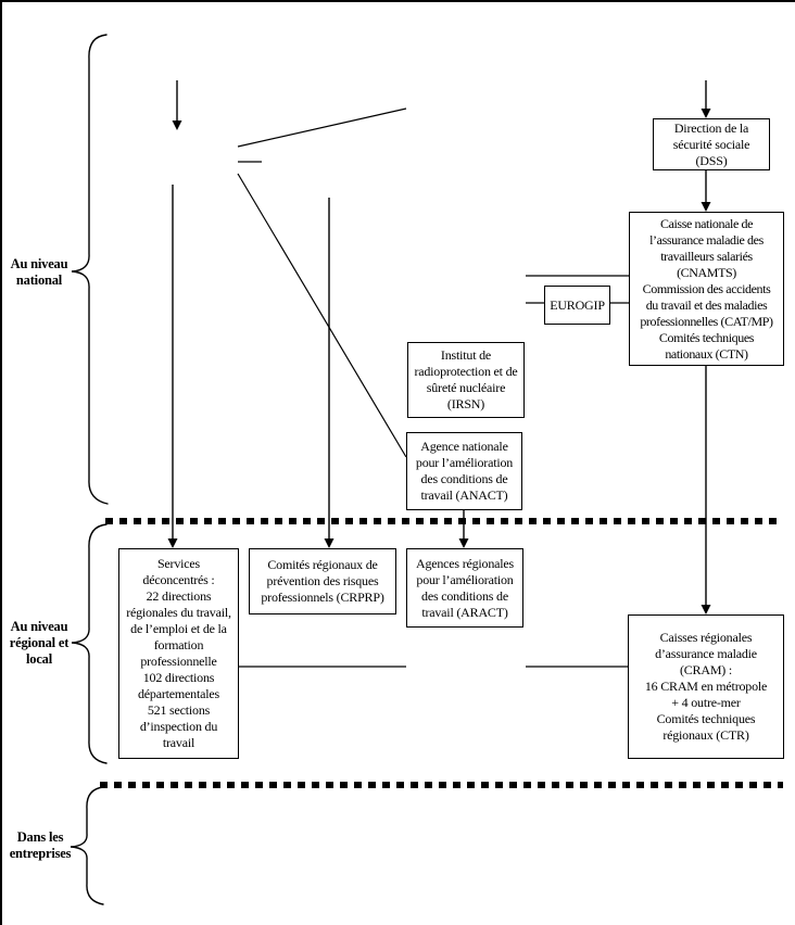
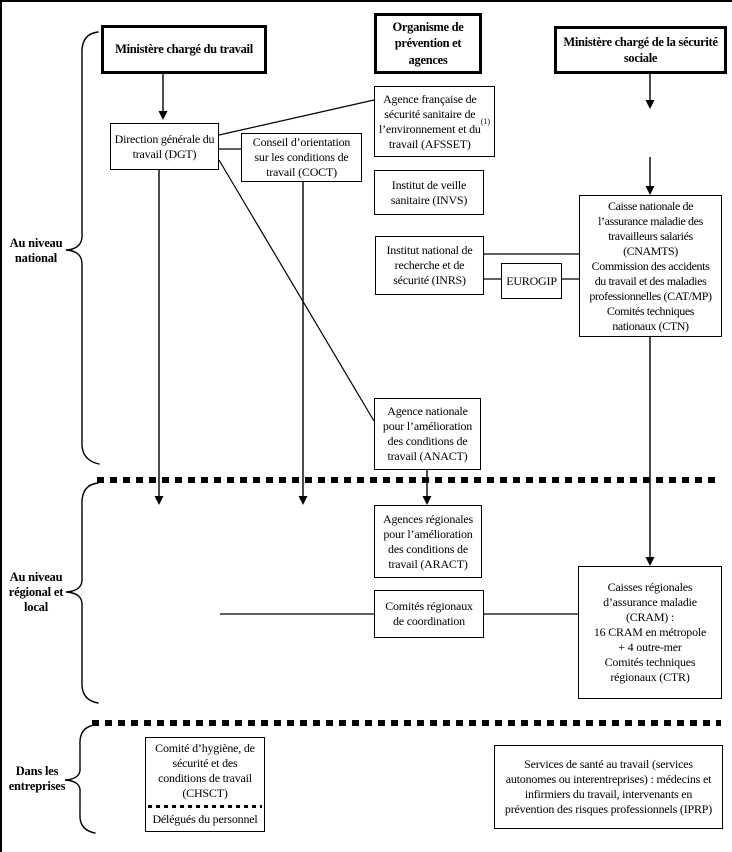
  Au niveau
  national
  Au niveau
  régional et
  local
  Dans les
  entreprises
+ Ministère chargé du travail
+ Organisme de
+ prévention et
+ agences
+ Ministère chargé de la sécurité
+ sociale
+ Direction générale du
+ travail (DGT)
+ Conseil d’orientation
+ sur les conditions de
+ travail (COCT)
+ Agence française de
+ sécurité sanitaire de
+ l’environnement et du
+ travail (AFSSET)
+ (1)
+ Institut de veille
+ sanitaire (INVS)
+ Institut national de
+ recherche et de
+ sécurité (INRS)
  EUROGIP
- Institut de
- radioprotection et de
- sûreté nucléaire
- (IRSN)
  Agence nationale
  pour l’amélioration
  des conditions de
  travail (ANACT)
- Direction de la
- sécurité sociale
- (DSS)
  Caisse nationale de
  l’assurance maladie des
  travailleurs salariés
  (CNAMTS)
  Commission des accidents
  du travail et des maladies
  professionnelles (CAT/MP)
  Comités techniques
  nationaux (CTN)
- Services
- déconcentrés :
- 22 directions
- régionales du travail,
- de l’emploi et de la
- formation
- professionnelle
- 102 directions
- départementales
- 521 sections
- d’inspection du
- travail
- Comités régionaux de
- prévention des risques
- professionnels (CRPRP)
  Agences régionales
  pour l’amélioration
  des conditions de
  travail (ARACT)
+ Comités régionaux
+ de coordination
  Caisses régionales
  d’assurance maladie
  (CRAM) :
  16 CRAM en métropole
  + 4 outre-mer
  Comités techniques
  régionaux (CTR)
+ Comité d’hygiène, de
+ sécurité et des
+ conditions de travail
+ (CHSCT)
+ Délégués du personnel
+ Services de santé au travail (services
+ autonomes ou interentreprises) : médecins et
+ infirmiers du travail, intervenants en
+ prévention des risques professionnels (IPRP)
